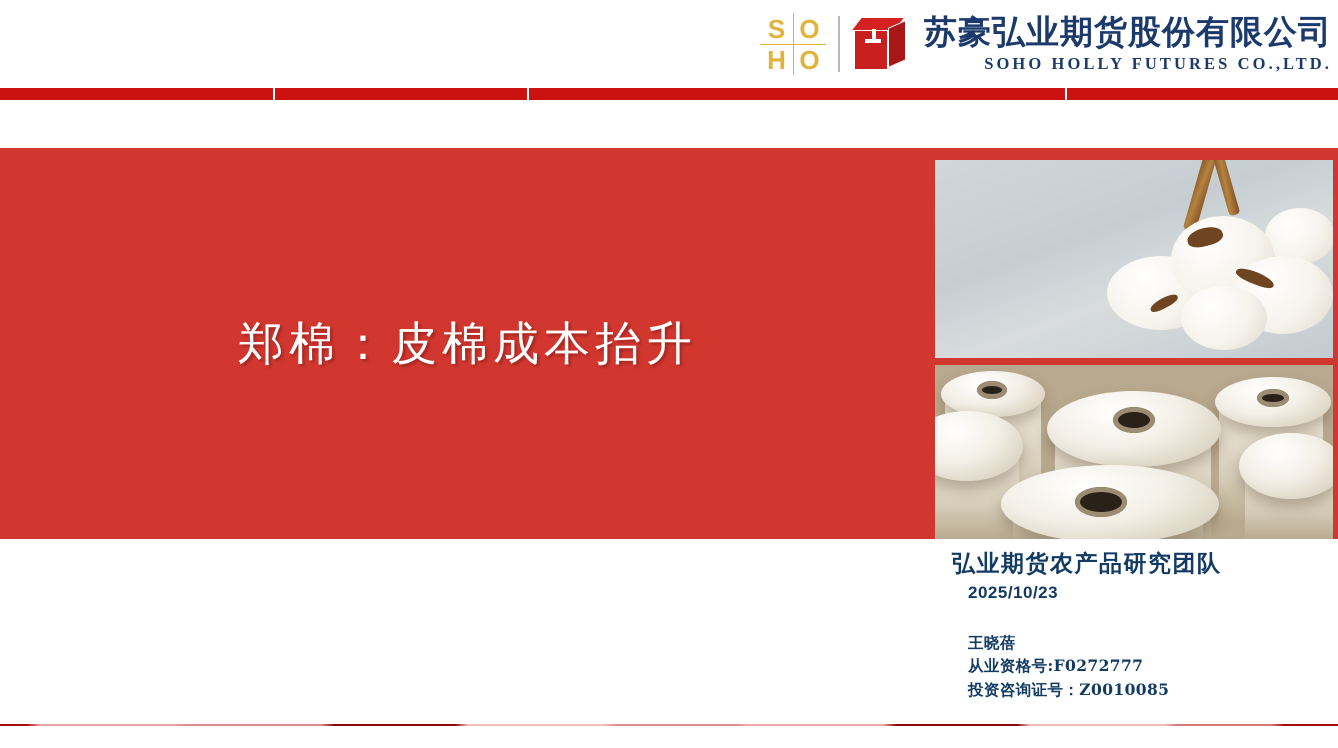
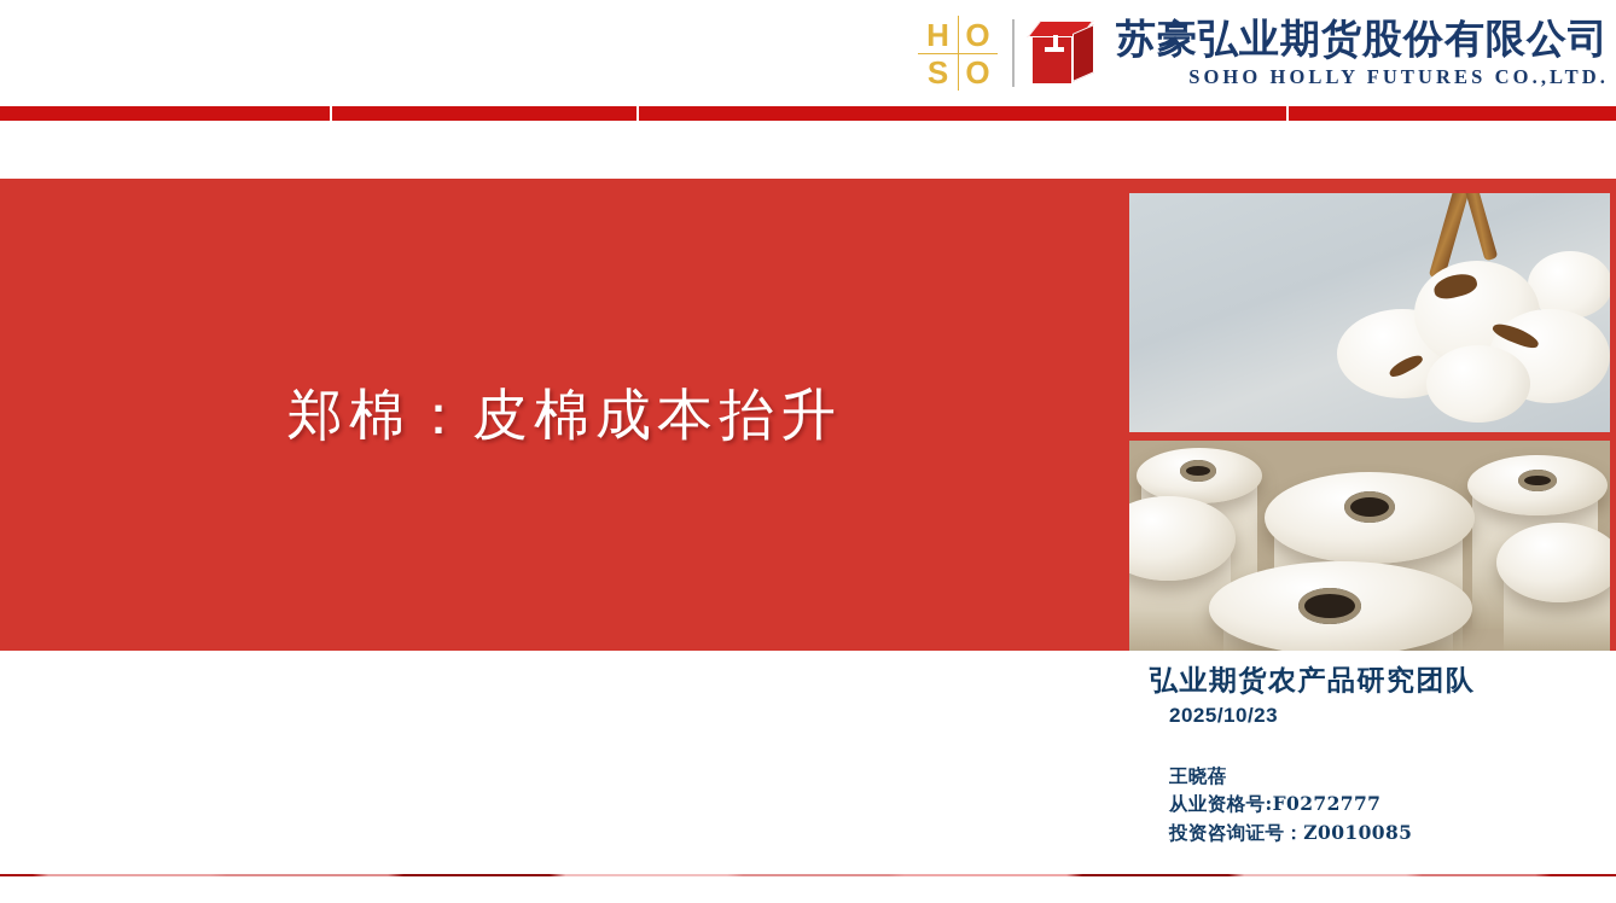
- S
+ H
  O
- H
+ S
  O
  苏豪弘业期货股份有限公司
  SOHO HOLLY FUTURES CO.,LTD.
  郑棉：皮棉成本抬升
  弘业期货农产品研究团队
  2025/10/23
  王晓蓓
  从业资格号:F0272777
  投资咨询证号：Z0010085
